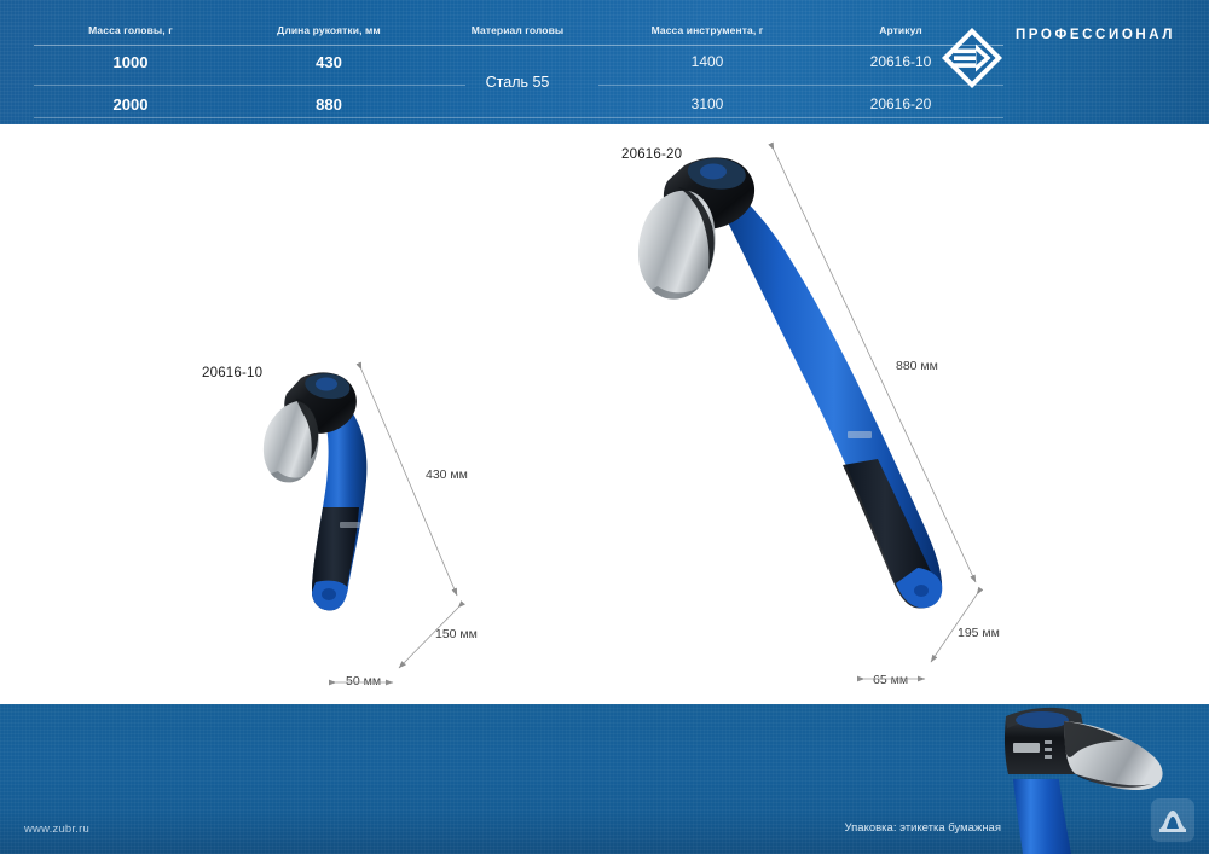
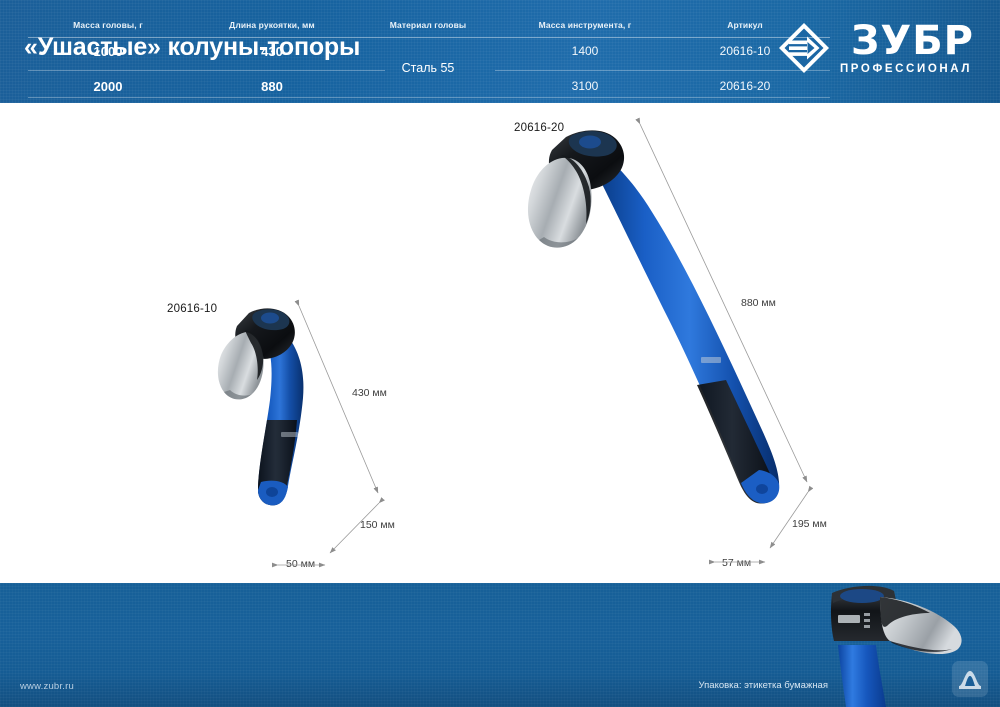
+ «Ушастые» колуны-топоры
+ ЗУБР
  ПРОФЕССИОНАЛ
  20616-10
  20616-20
  430 мм
  150 мм
  50 мм
  880 мм
  195 мм
- 65 мм
+ 57 мм
  Масса головы, г
  Длина рукоятки, мм
  Материал головы
  Масса инструмента, г
  Артикул
  1000
  430
  1400
  20616-10
  Сталь 55
  2000
  880
  3100
  20616-20
  www.zubr.ru
  Упаковка: этикетка бумажная
